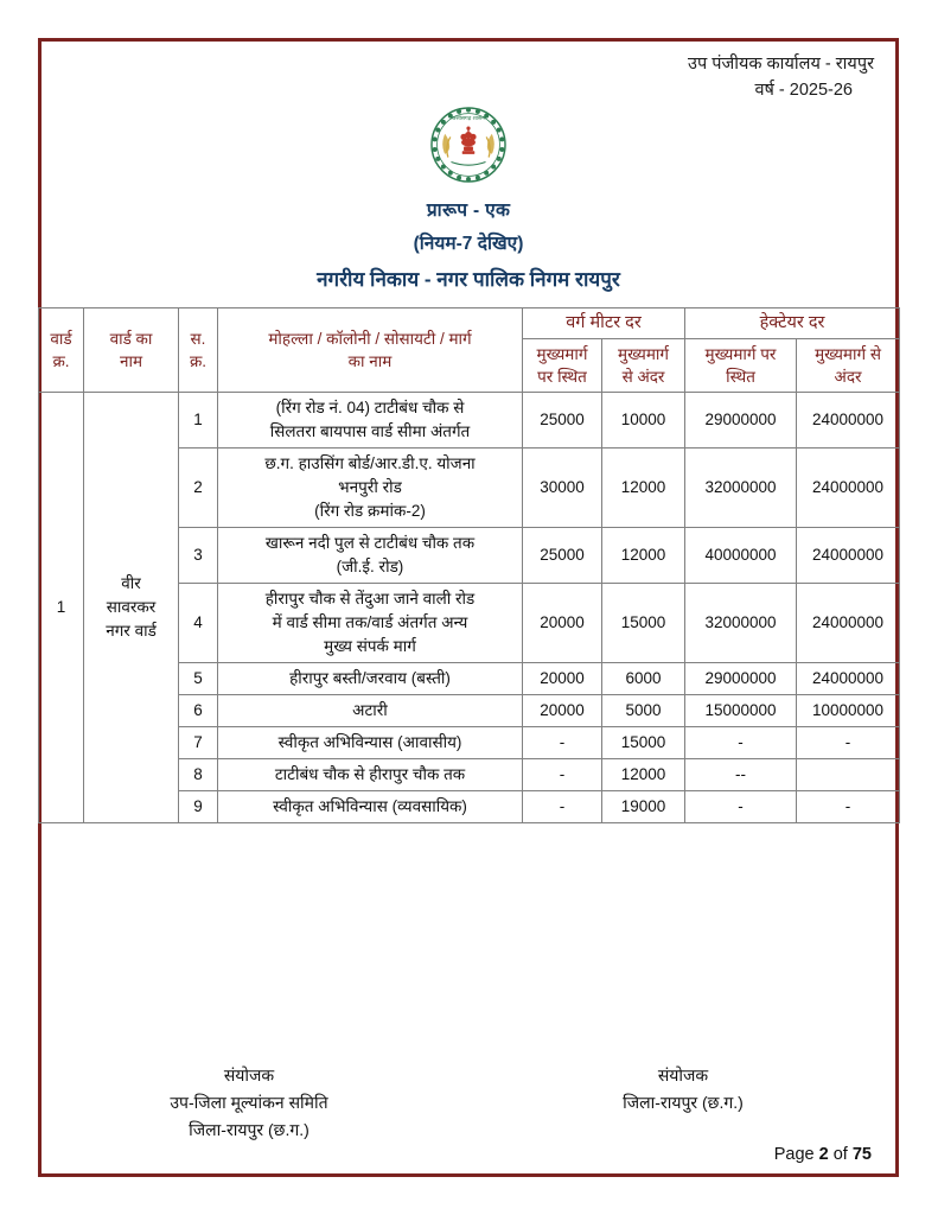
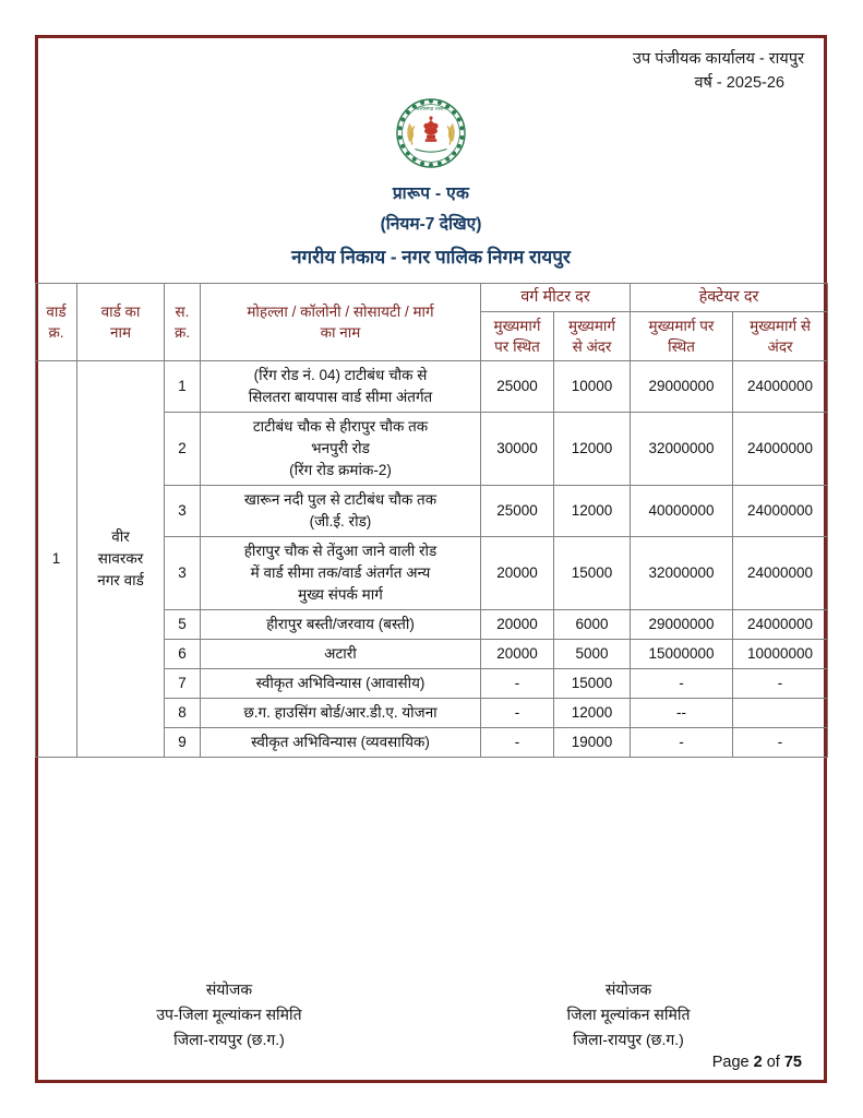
  उप पंजीयक कार्यालय - रायपुर
  वर्ष - 2025-26
  प्रारूप - एक
  (नियम-7 देखिए)
  नगरीय निकाय - नगर पालिक निगम रायपुर
  वार्ड क्र.	वार्ड का नाम	स. क्र.	मोहल्ला / कॉलोनी / सोसायटी / मार्ग का नाम	वर्ग मीटर दर	हेक्टेयर दर
  मुख्यमार्ग पर स्थित	मुख्यमार्ग से अंदर	मुख्यमार्ग पर स्थित	मुख्यमार्ग से अंदर
  1	वीरसावरकरनगर वार्ड	1	(रिंग रोड नं. 04) टाटीबंध चौक सेसिलतरा बायपास वार्ड सीमा अंतर्गत	25000	10000	29000000	24000000
- 2	छ.ग. हाउसिंग बोर्ड/आर.डी.ए. योजनाभनपुरी रोड(रिंग रोड क्रमांक-2)	30000	12000	32000000	24000000
+ 2	टाटीबंध चौक से हीरापुर चौक तकभनपुरी रोड(रिंग रोड क्रमांक-2)	30000	12000	32000000	24000000
  3	खारून नदी पुल से टाटीबंध चौक तक(जी.ई. रोड)	25000	12000	40000000	24000000
- 4	हीरापुर चौक से तेंदुआ जाने वाली रोडमें वार्ड सीमा तक/वार्ड अंतर्गत अन्यमुख्य संपर्क मार्ग	20000	15000	32000000	24000000
+ 3	हीरापुर चौक से तेंदुआ जाने वाली रोडमें वार्ड सीमा तक/वार्ड अंतर्गत अन्यमुख्य संपर्क मार्ग	20000	15000	32000000	24000000
  5	हीरापुर बस्ती/जरवाय (बस्ती)	20000	6000	29000000	24000000
  6	अटारी	20000	5000	15000000	10000000
  7	स्वीकृत अभिविन्यास (आवासीय)	-	15000	-	-
- 8	टाटीबंध चौक से हीरापुर चौक तक	-	12000	--
+ 8	छ.ग. हाउसिंग बोर्ड/आर.डी.ए. योजना	-	12000	--
  9	स्वीकृत अभिविन्यास (व्यवसायिक)	-	19000	-	-
  संयोजक
  उप-जिला मूल्यांकन समिति
  जिला-रायपुर (छ.ग.)
  संयोजक
+ जिला मूल्यांकन समिति
  जिला-रायपुर (छ.ग.)
  Page 2 of 75
